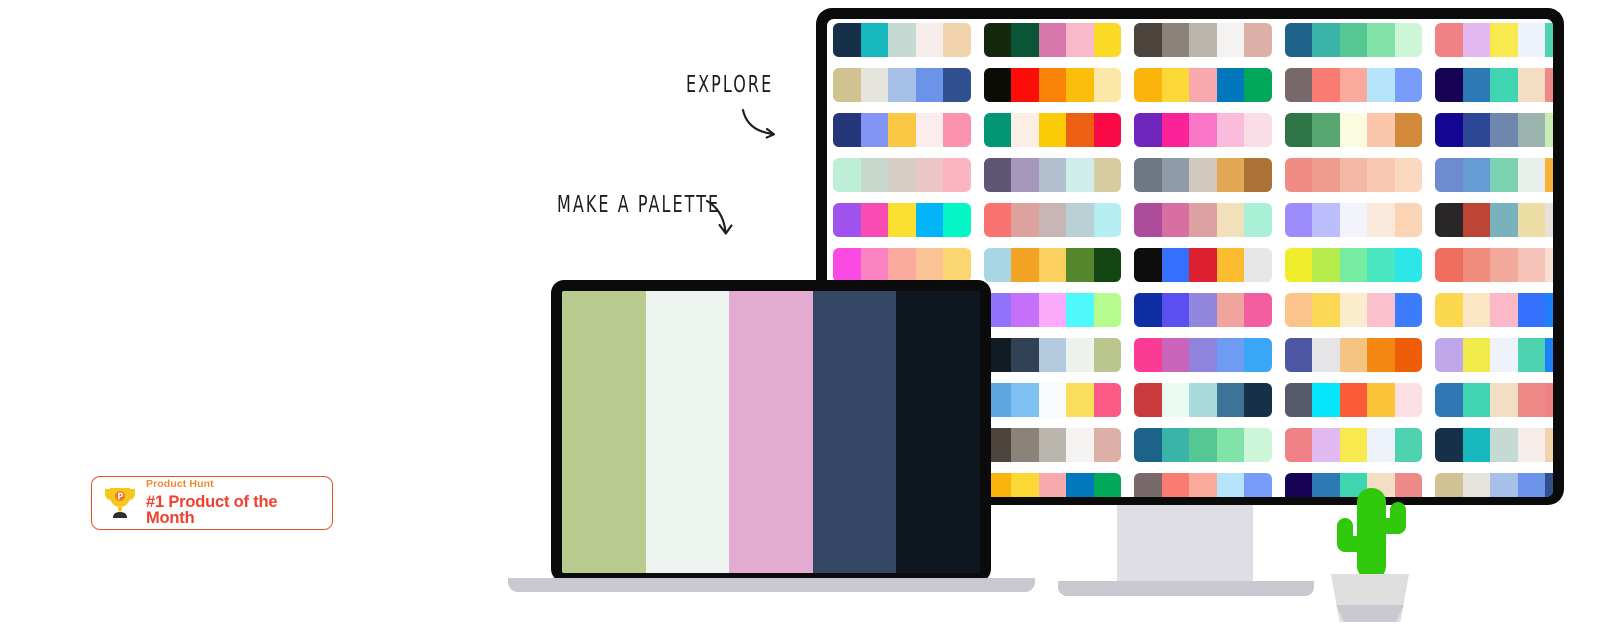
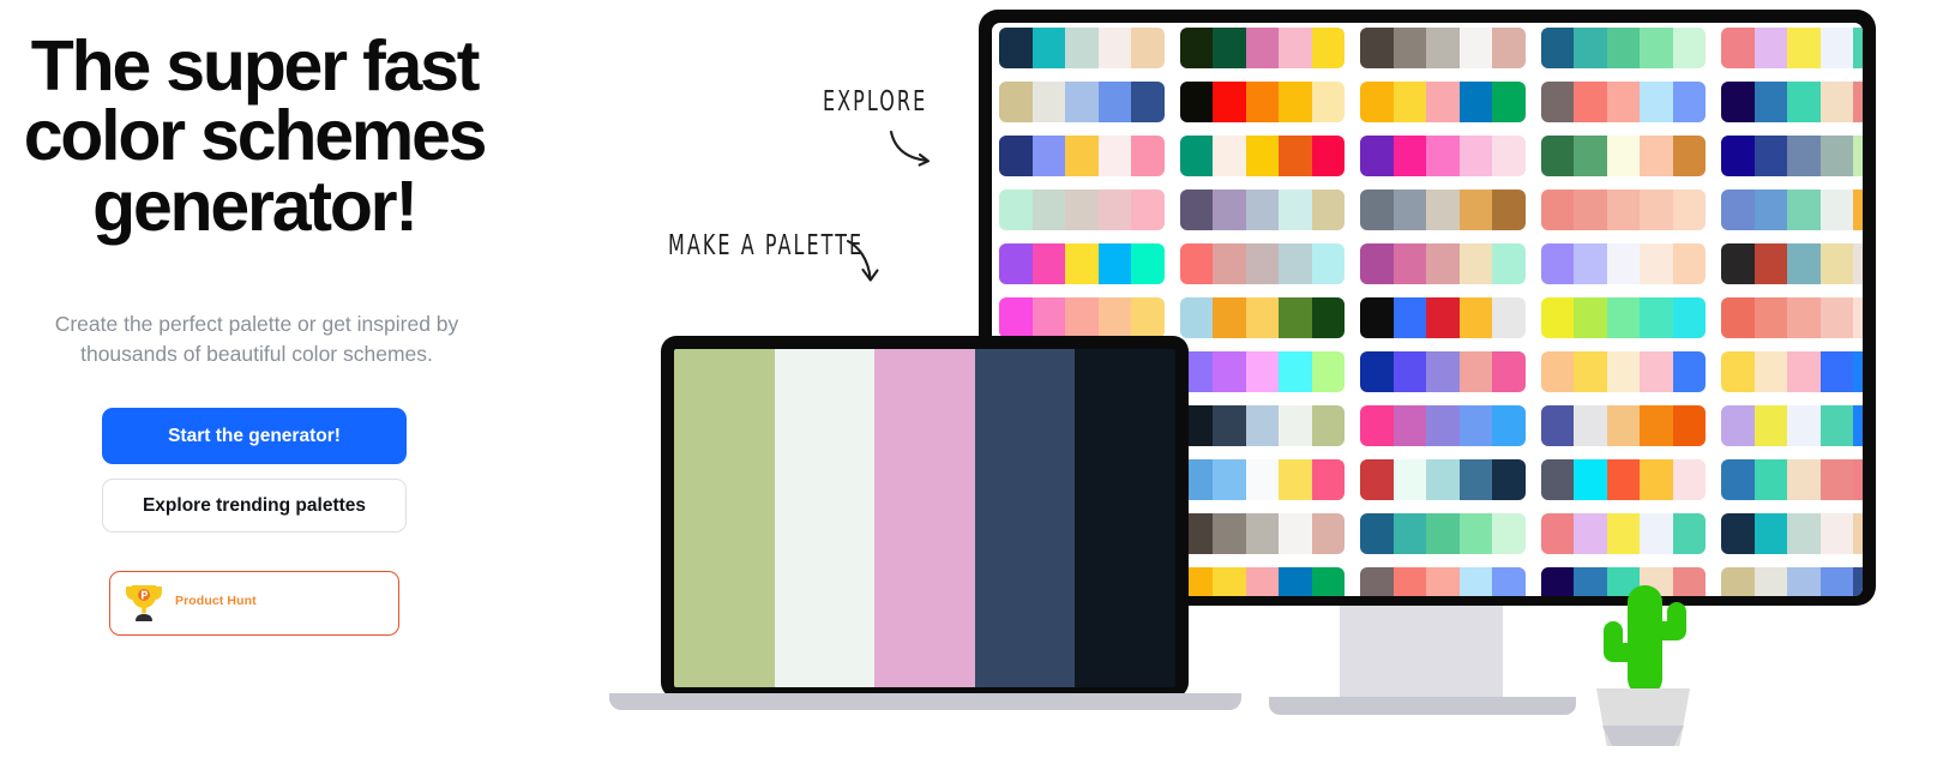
+ The super fast color schemes generator!
+ Create the perfect palette or get inspired by thousands of beautiful color schemes.
+ Start the generator!
+ Explore trending palettes
  Product Hunt
- #1 Product of the Month
  EXPLORE
  MAKE A PALETT
